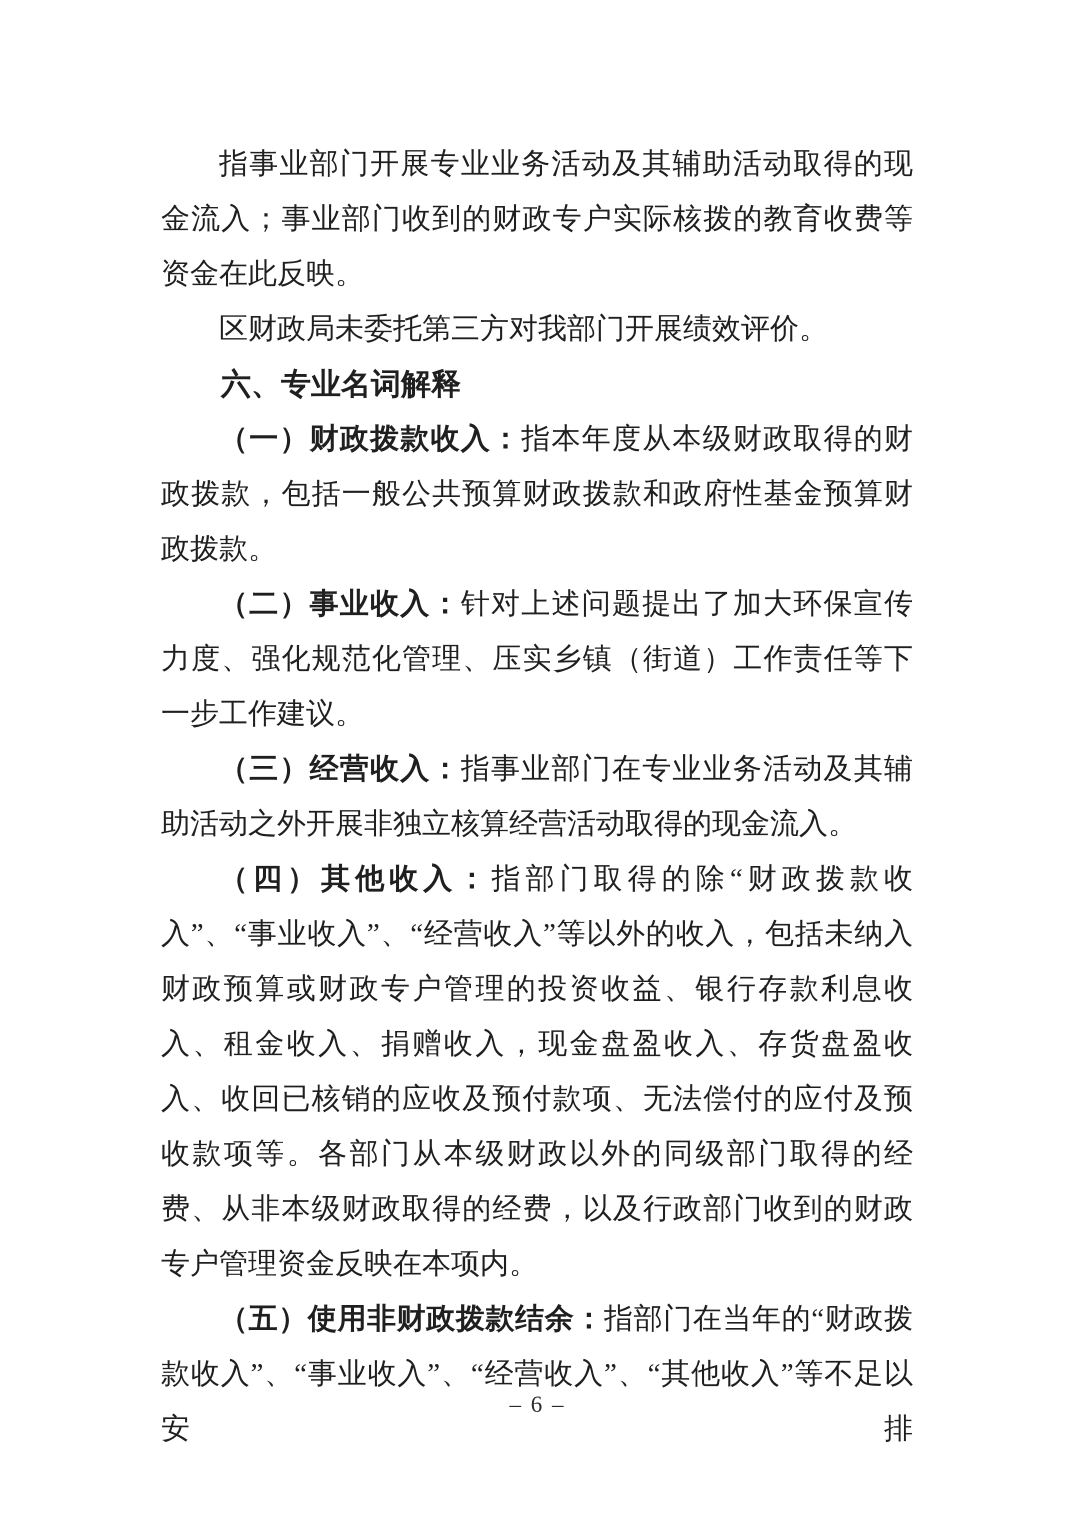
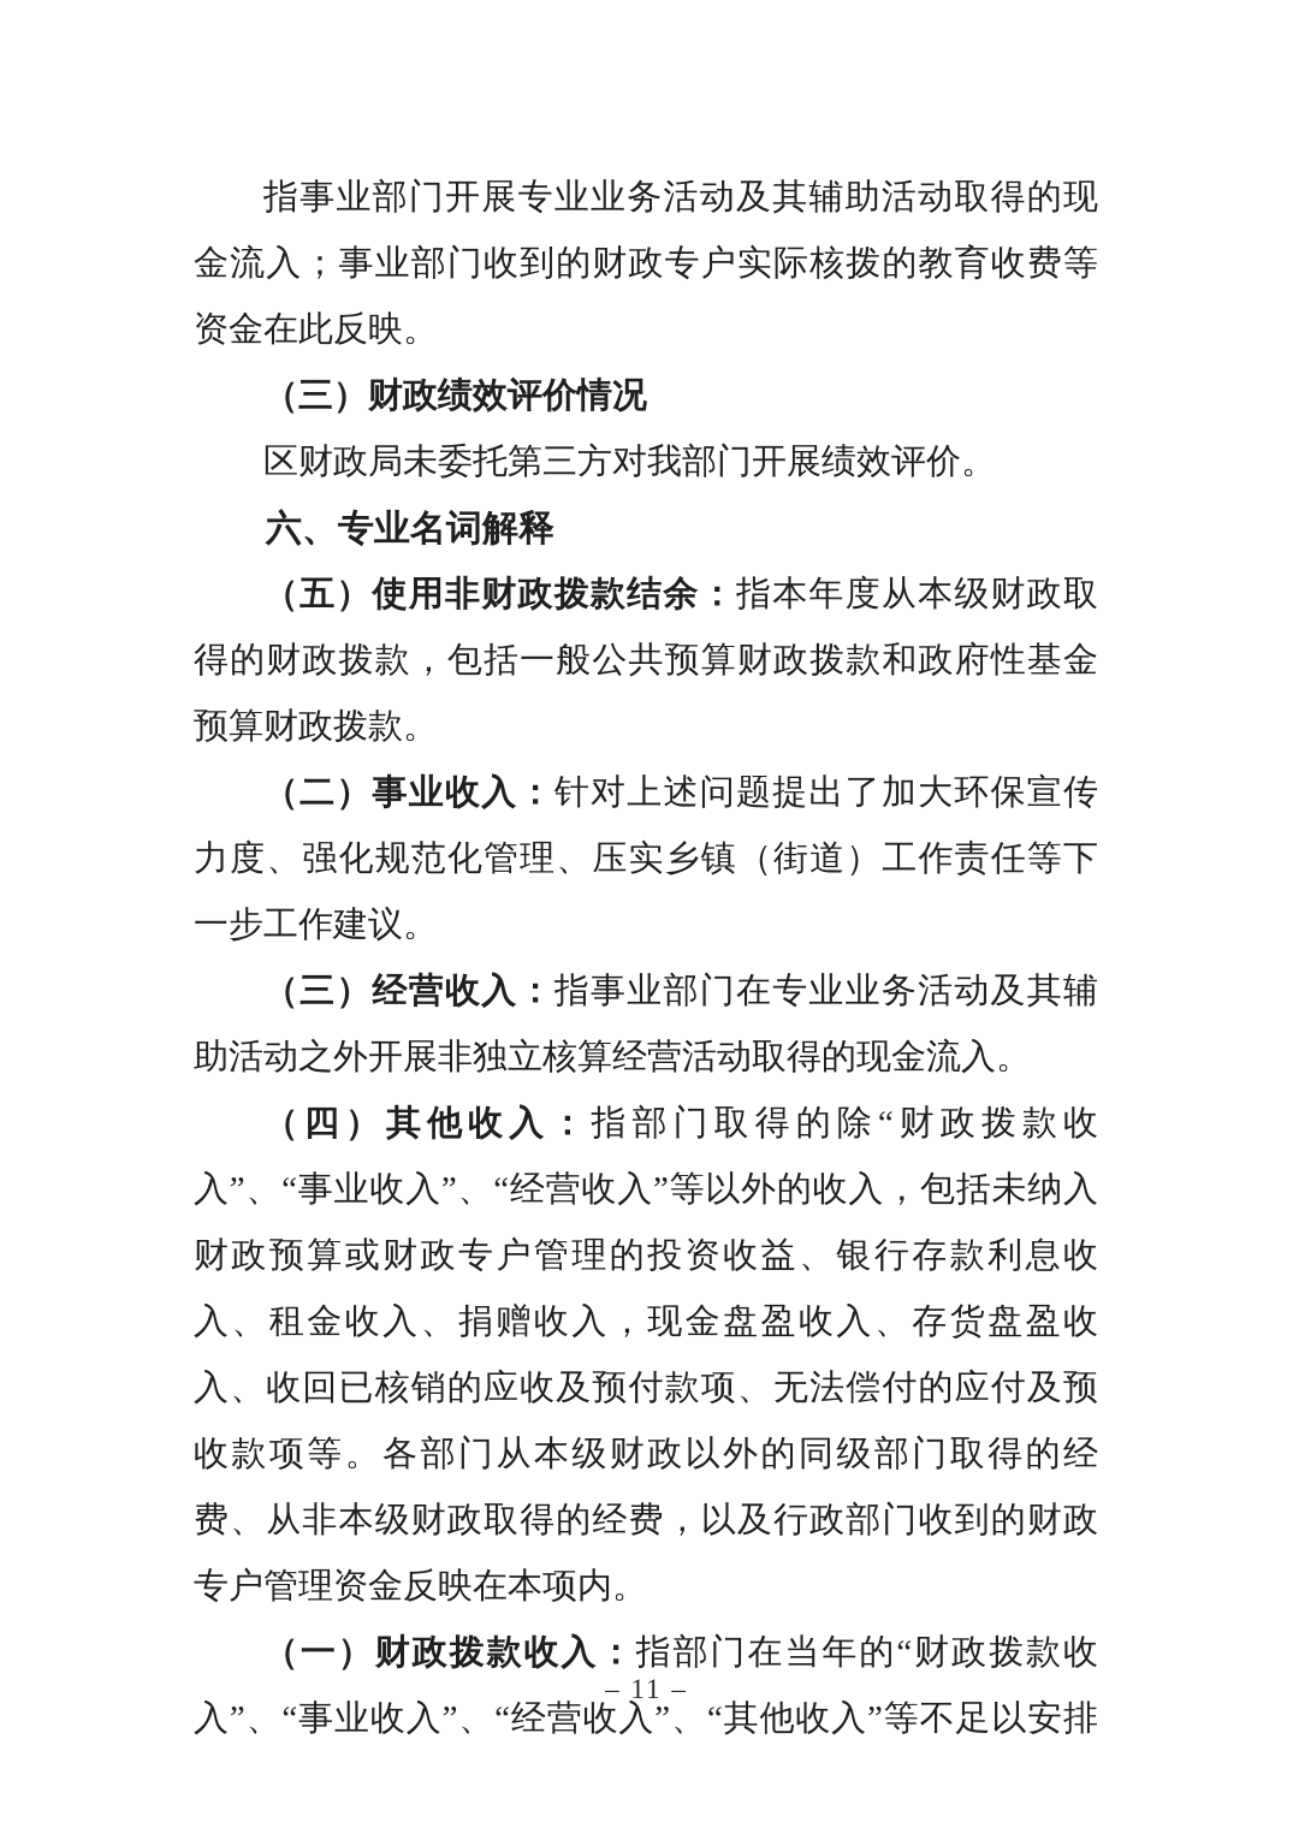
  指事业部门开展专业业务活动及其辅助活动取得的现金流入；事业部门收到的财政专户实际核拨的教育收费等资金在此反映。
+ （三）财政绩效评价情况
  区财政局未委托第三方对我部门开展绩效评价。
  六、专业名词解释
- （一）财政拨款收入：指本年度从本级财政取得的财政拨款，包括一般公共预算财政拨款和政府性基金预算财政拨款。
+ （五）使用非财政拨款结余：指本年度从本级财政取得的财政拨款，包括一般公共预算财政拨款和政府性基金预算财政拨款。
  （二）事业收入：针对上述问题提出了加大环保宣传力度、强化规范化管理、压实乡镇（街道）工作责任等下一步工作建议。
  （三）经营收入：指事业部门在专业业务活动及其辅助活动之外开展非独立核算经营活动取得的现金流入。
  （四）其他收入：指部门取得的除“财政拨款收入”、“事业收入”、“经营收入”等以外的收入，包括未纳入财政预算或财政专户管理的投资收益、银行存款利息收入、租金收入、捐赠收入，现金盘盈收入、存货盘盈收入、收回已核销的应收及预付款项、无法偿付的应付及预收款项等。各部门从本级财政以外的同级部门取得的经费、从非本级财政取得的经费，以及行政部门收到的财政专户管理资金反映在本项内。
- （五）使用非财政拨款结余：指部门在当年的“财政拨款收入”、“事业收入”、“经营收入”、“其他收入”等不足以安排
+ （一）财政拨款收入：指部门在当年的“财政拨款收入”、“事业收入”、“经营收入”、“其他收入”等不足以安排
- – 6 –
+ – 11 –
